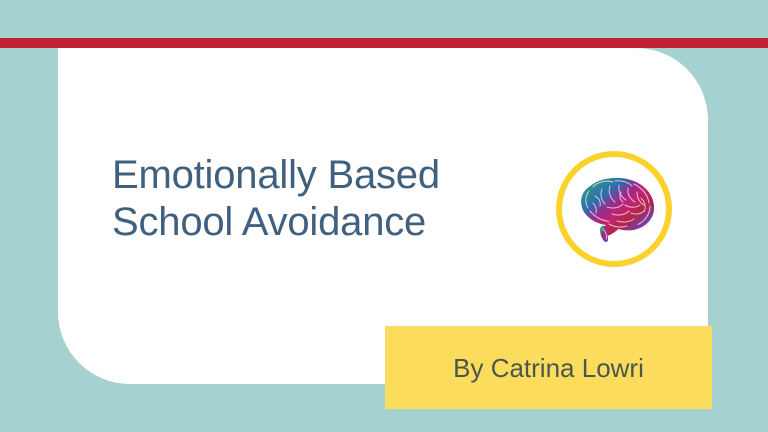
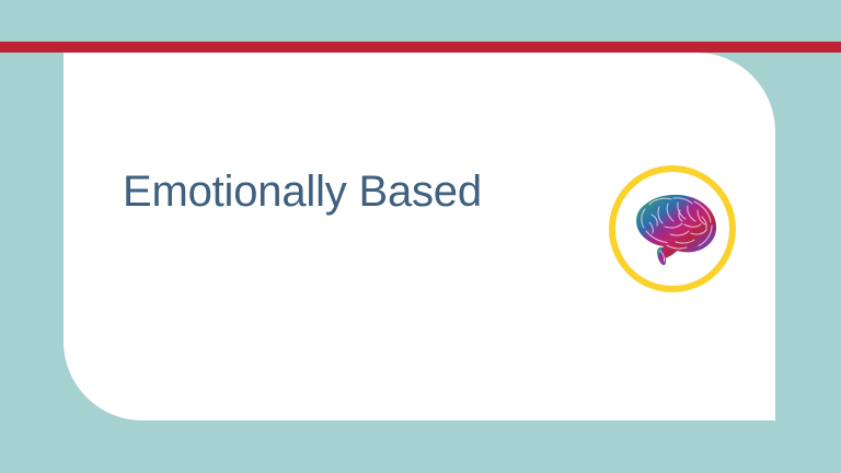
  Emotionally Based
- School Avoidance
- By Catrina Lowri
